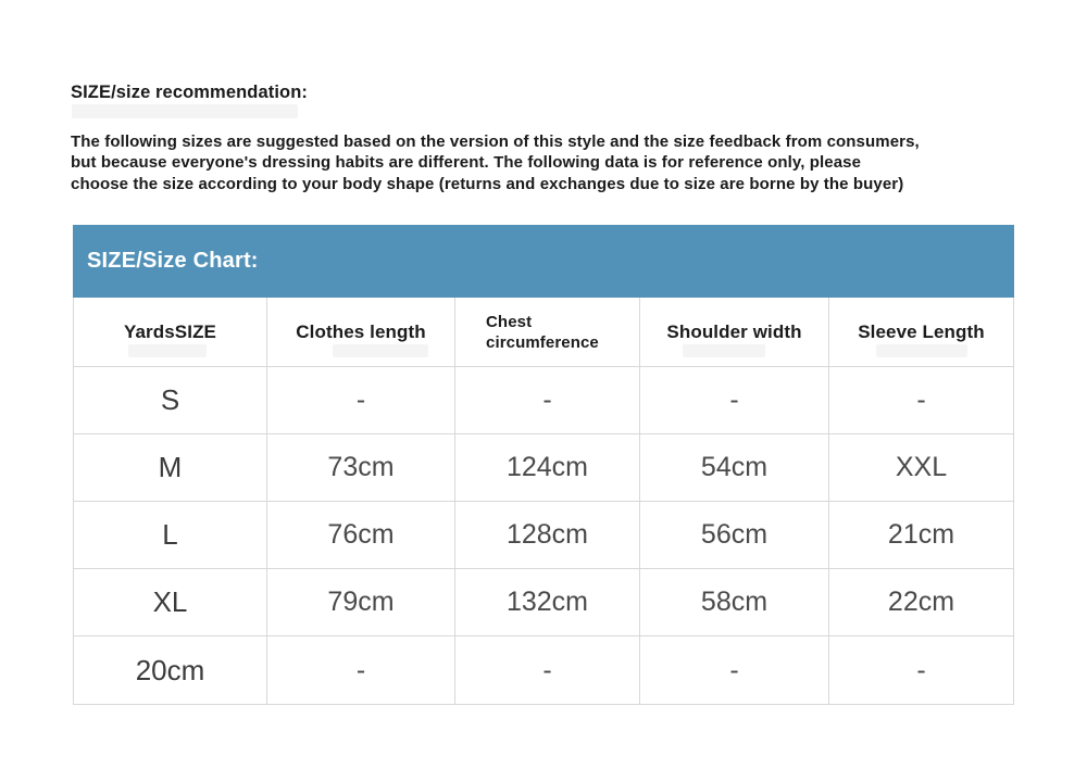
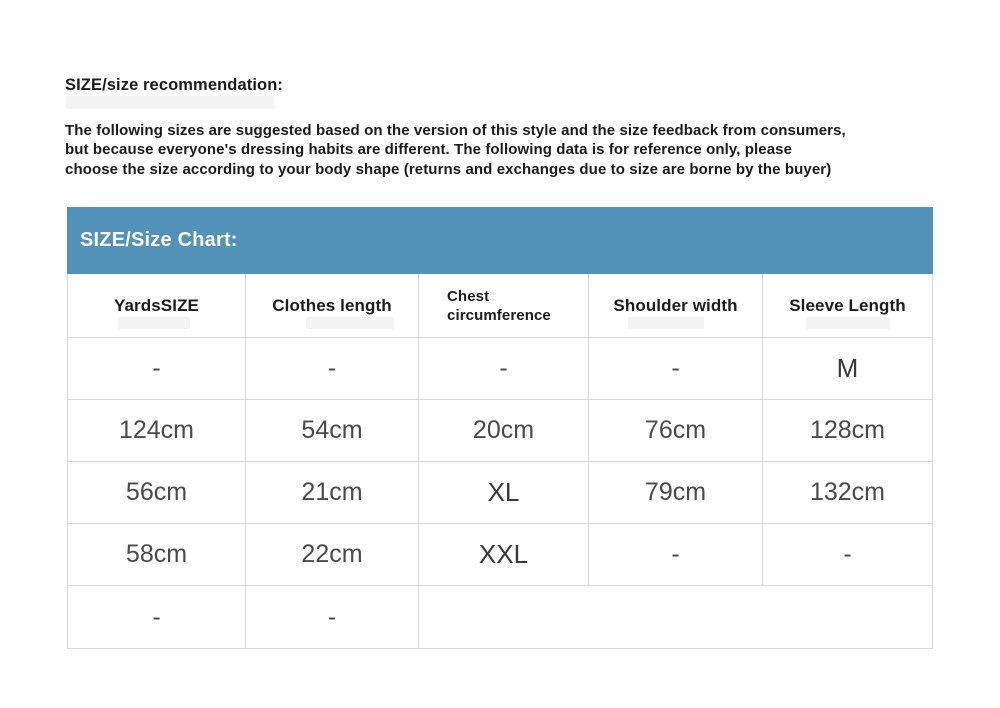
  SIZE/size recommendation:
  The following sizes are suggested based on the version of this style and the size feedback from consumers,
  but because everyone's dressing habits are different. The following data is for reference only, please
  choose the size according to your body shape (returns and exchanges due to size are borne by the buyer)
  SIZE/Size Chart:
  YardsSIZE
  Clothes length
  Chest circumference
  Shoulder width
  Sleeve Length
- S
  -
  -
  -
  -
  M
- 73cm
  124cm
  54cm
- XXL
+ 20cm
- L
  76cm
  128cm
  56cm
  21cm
  XL
  79cm
  132cm
  58cm
  22cm
- 20cm
+ XXL
  -
  -
  -
  -
